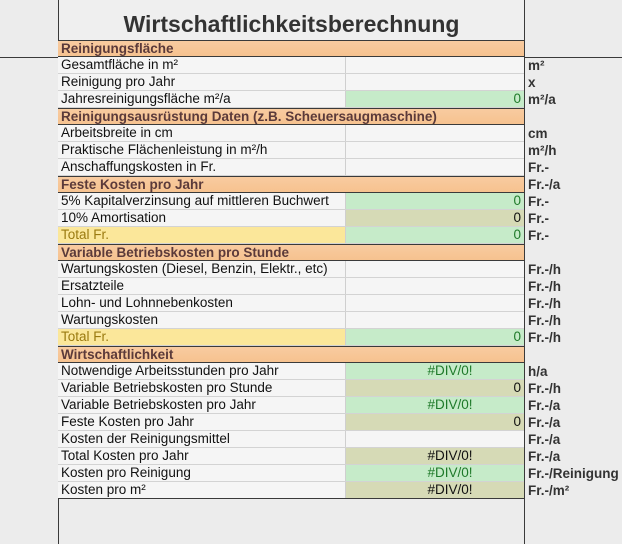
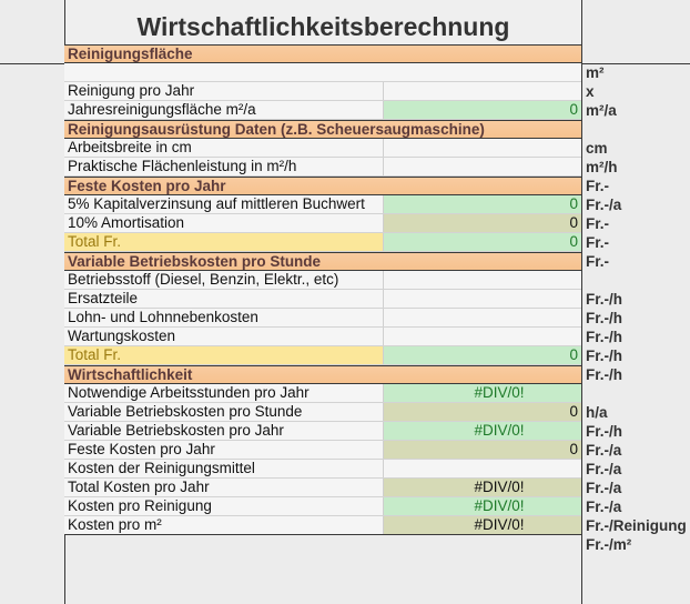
  Wirtschaftlichkeitsberechnung
  Reinigungsfläche
- Gesamtfläche in m²
  Reinigung pro Jahr
  Jahresreinigungsfläche m²/a
  0
  Reinigungsausrüstung Daten (z.B. Scheuersaugmaschine)
  Arbeitsbreite in cm
  Praktische Flächenleistung in m²/h
- Anschaffungskosten in Fr.
  Feste Kosten pro Jahr
  5% Kapitalverzinsung auf mittleren Buchwert
  0
  10% Amortisation
  0
  Total Fr.
  0
  Variable Betriebskosten pro Stunde
- Wartungskosten (Diesel, Benzin, Elektr., etc)
+ Betriebsstoff (Diesel, Benzin, Elektr., etc)
  Ersatzteile
  Lohn- und Lohnnebenkosten
  Wartungskosten
  Total Fr.
  0
  Wirtschaftlichkeit
  Notwendige Arbeitsstunden pro Jahr
  #DIV/0!
  Variable Betriebskosten pro Stunde
  0
  Variable Betriebskosten pro Jahr
  #DIV/0!
  Feste Kosten pro Jahr
  0
  Kosten der Reinigungsmittel
  Total Kosten pro Jahr
  #DIV/0!
  Kosten pro Reinigung
  #DIV/0!
  Kosten pro m²
  #DIV/0!
  m²
  x
  m²/a
  cm
  m²/h
  Fr.-
  Fr.-/a
  Fr.-
  Fr.-
  Fr.-
  Fr.-/h
  Fr.-/h
  Fr.-/h
  Fr.-/h
  Fr.-/h
  h/a
  Fr.-/h
  Fr.-/a
  Fr.-/a
  Fr.-/a
  Fr.-/a
  Fr.-/Reinigung
  Fr.-/m²
